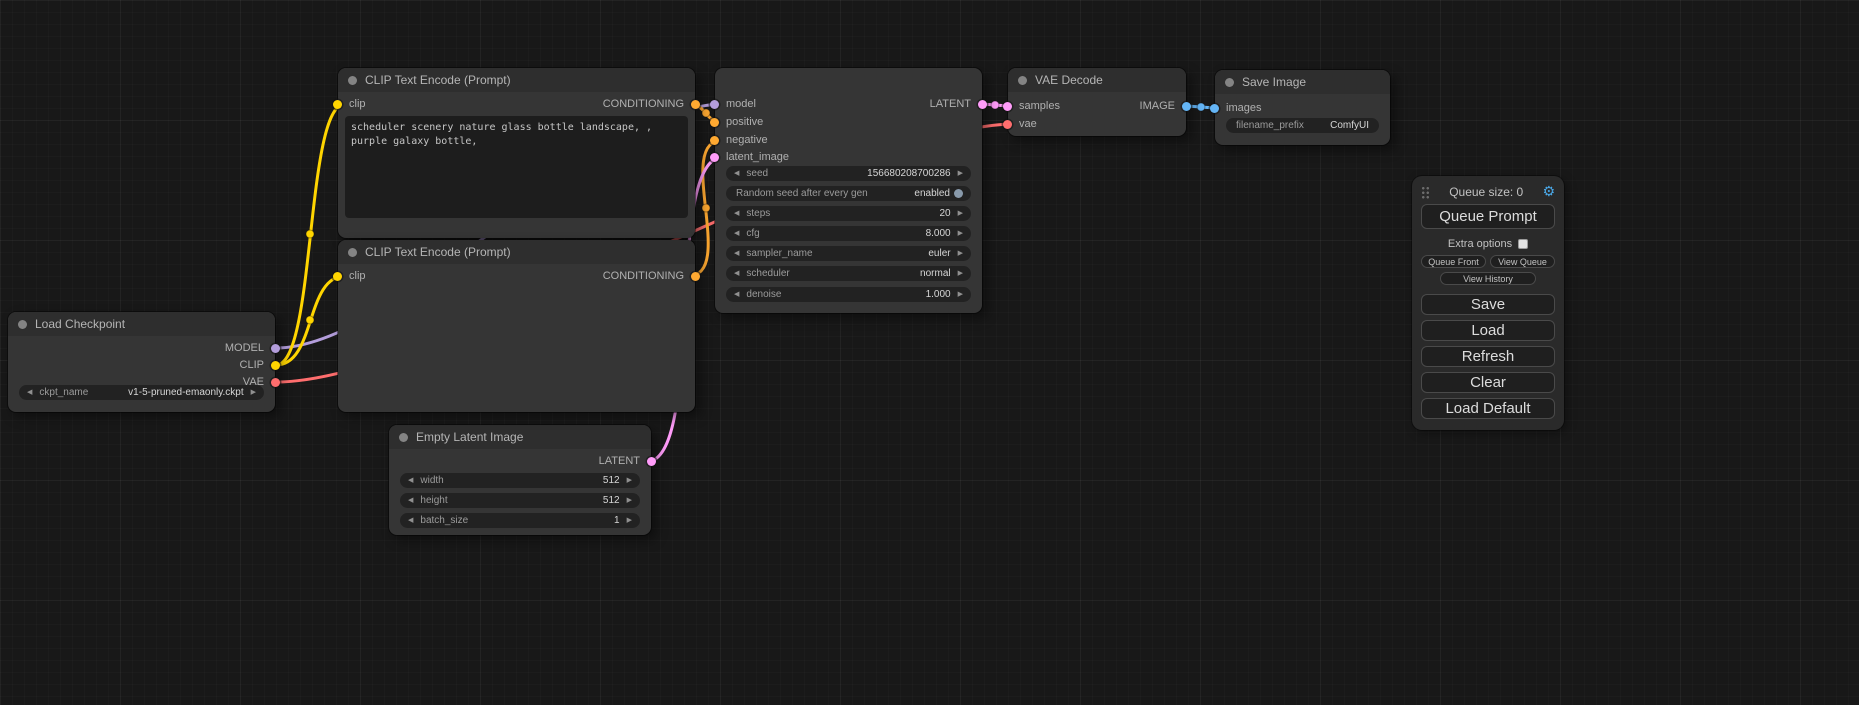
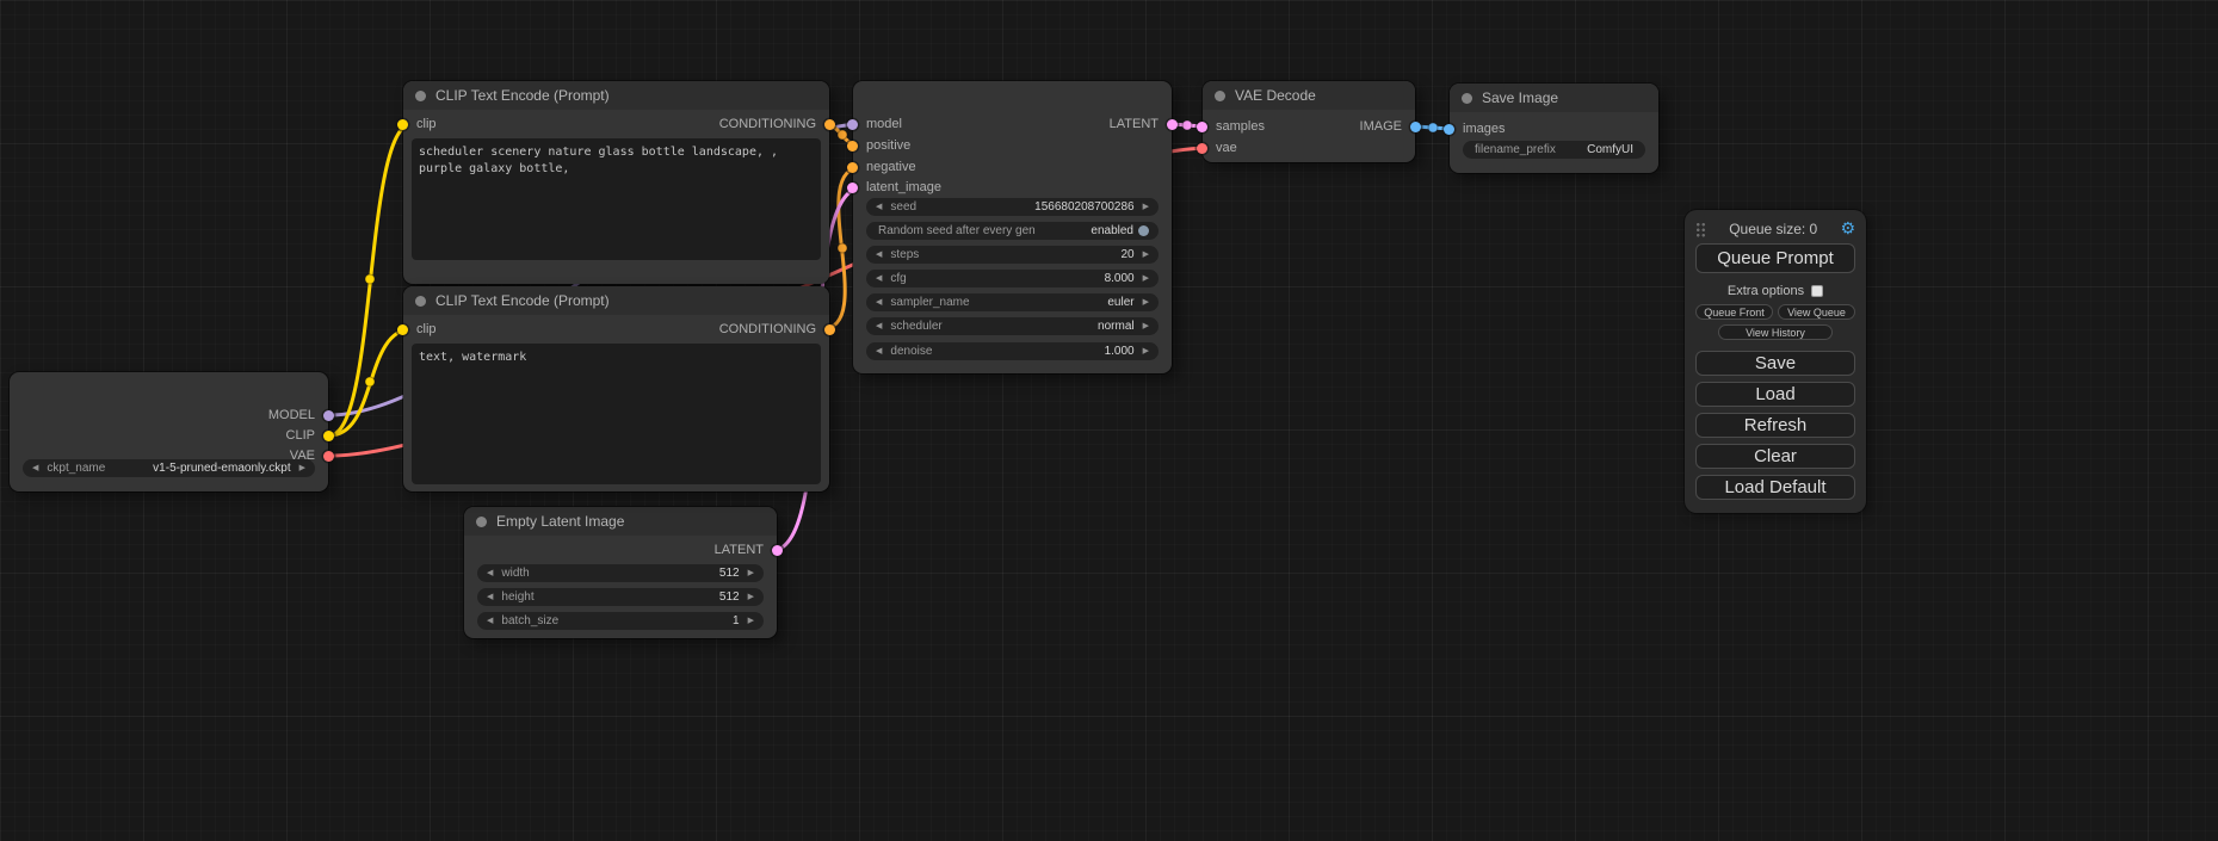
- Load Checkpoint
  MODEL
  CLIP
  VAE
  ◀
  ckpt_name
  v1-5-pruned-emaonly.ckpt
  ▶
  CLIP Text Encode (Prompt)
  clip
  CONDITIONING
  scheduler scenery nature glass bottle landscape, , purple galaxy bottle,
  CLIP Text Encode (Prompt)
  clip
  CONDITIONING
+ text, watermark
  Empty Latent Image
  LATENT
  ◀
  width
  512
  ▶
  ◀
  height
  512
  ▶
  ◀
  batch_size
  1
  ▶
  model
  positive
  negative
  latent_image
  LATENT
  ◀
  seed
  156680208700286
  ▶
  Random seed after every gen
  enabled
  ◀
  steps
  20
  ▶
  ◀
  cfg
  8.000
  ▶
  ◀
  sampler_name
  euler
  ▶
  ◀
  scheduler
  normal
  ▶
  ◀
  denoise
  1.000
  ▶
  VAE Decode
  samples
  vae
  IMAGE
  Save Image
  images
  filename_prefix
  ComfyUI
  Queue size: 0
  ⚙
  Queue Prompt
  Extra options
  Queue Front
  View Queue
  View History
  Save
  Load
  Refresh
  Clear
  Load Default
